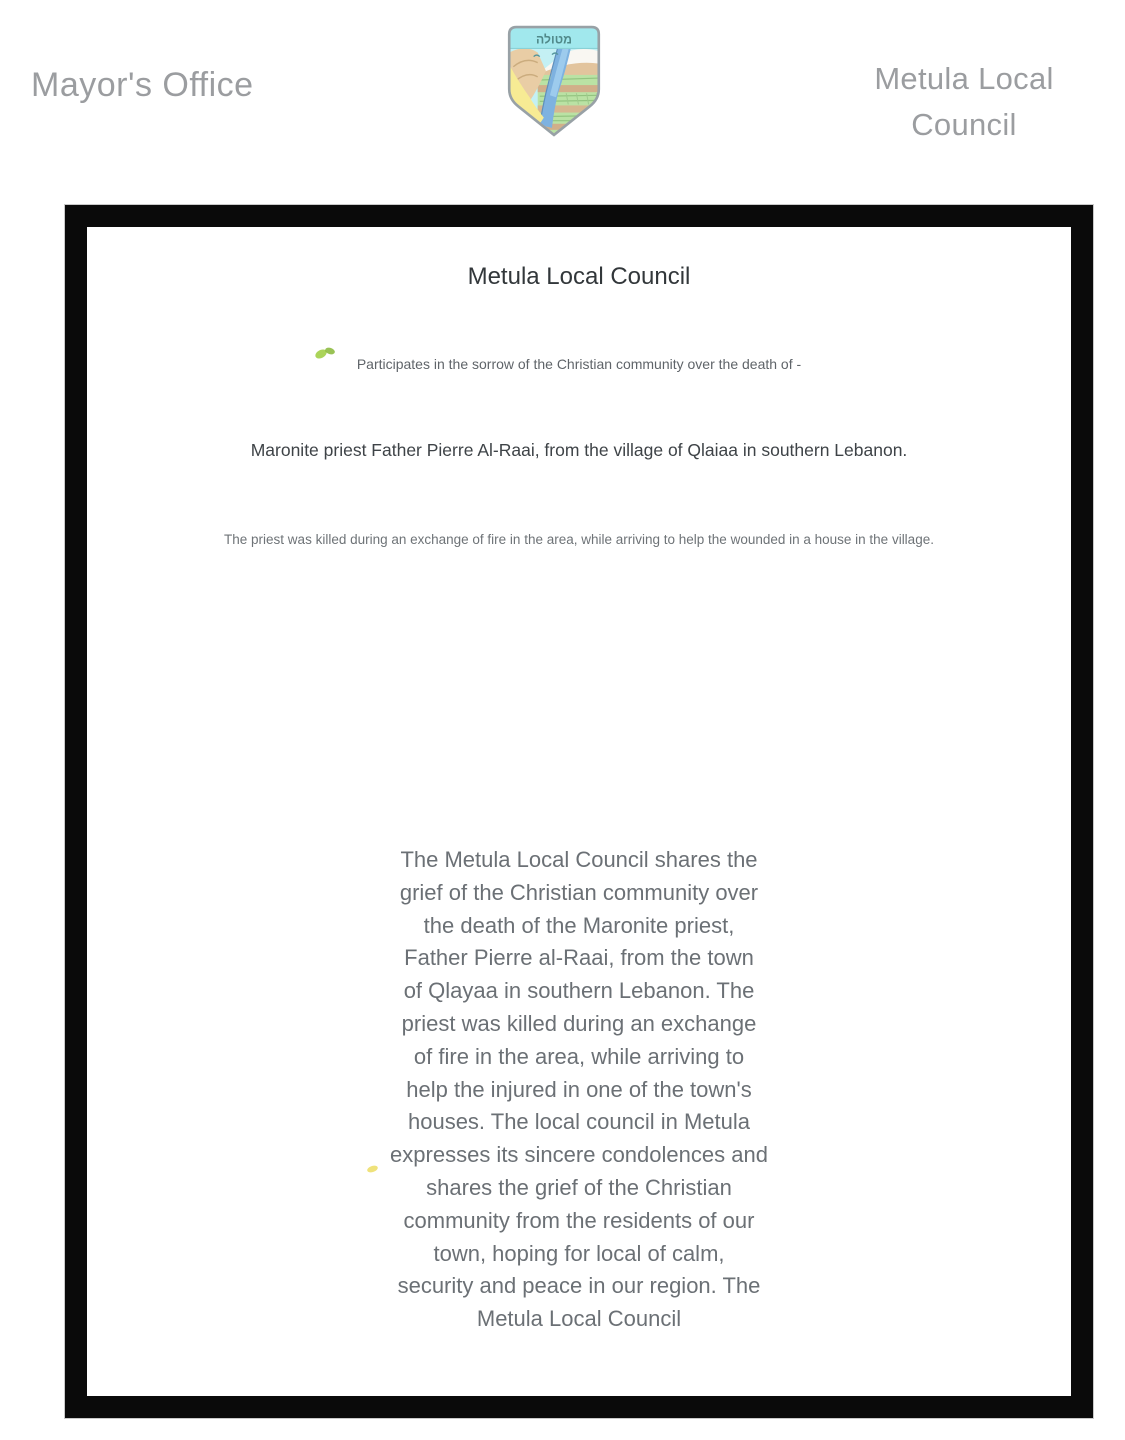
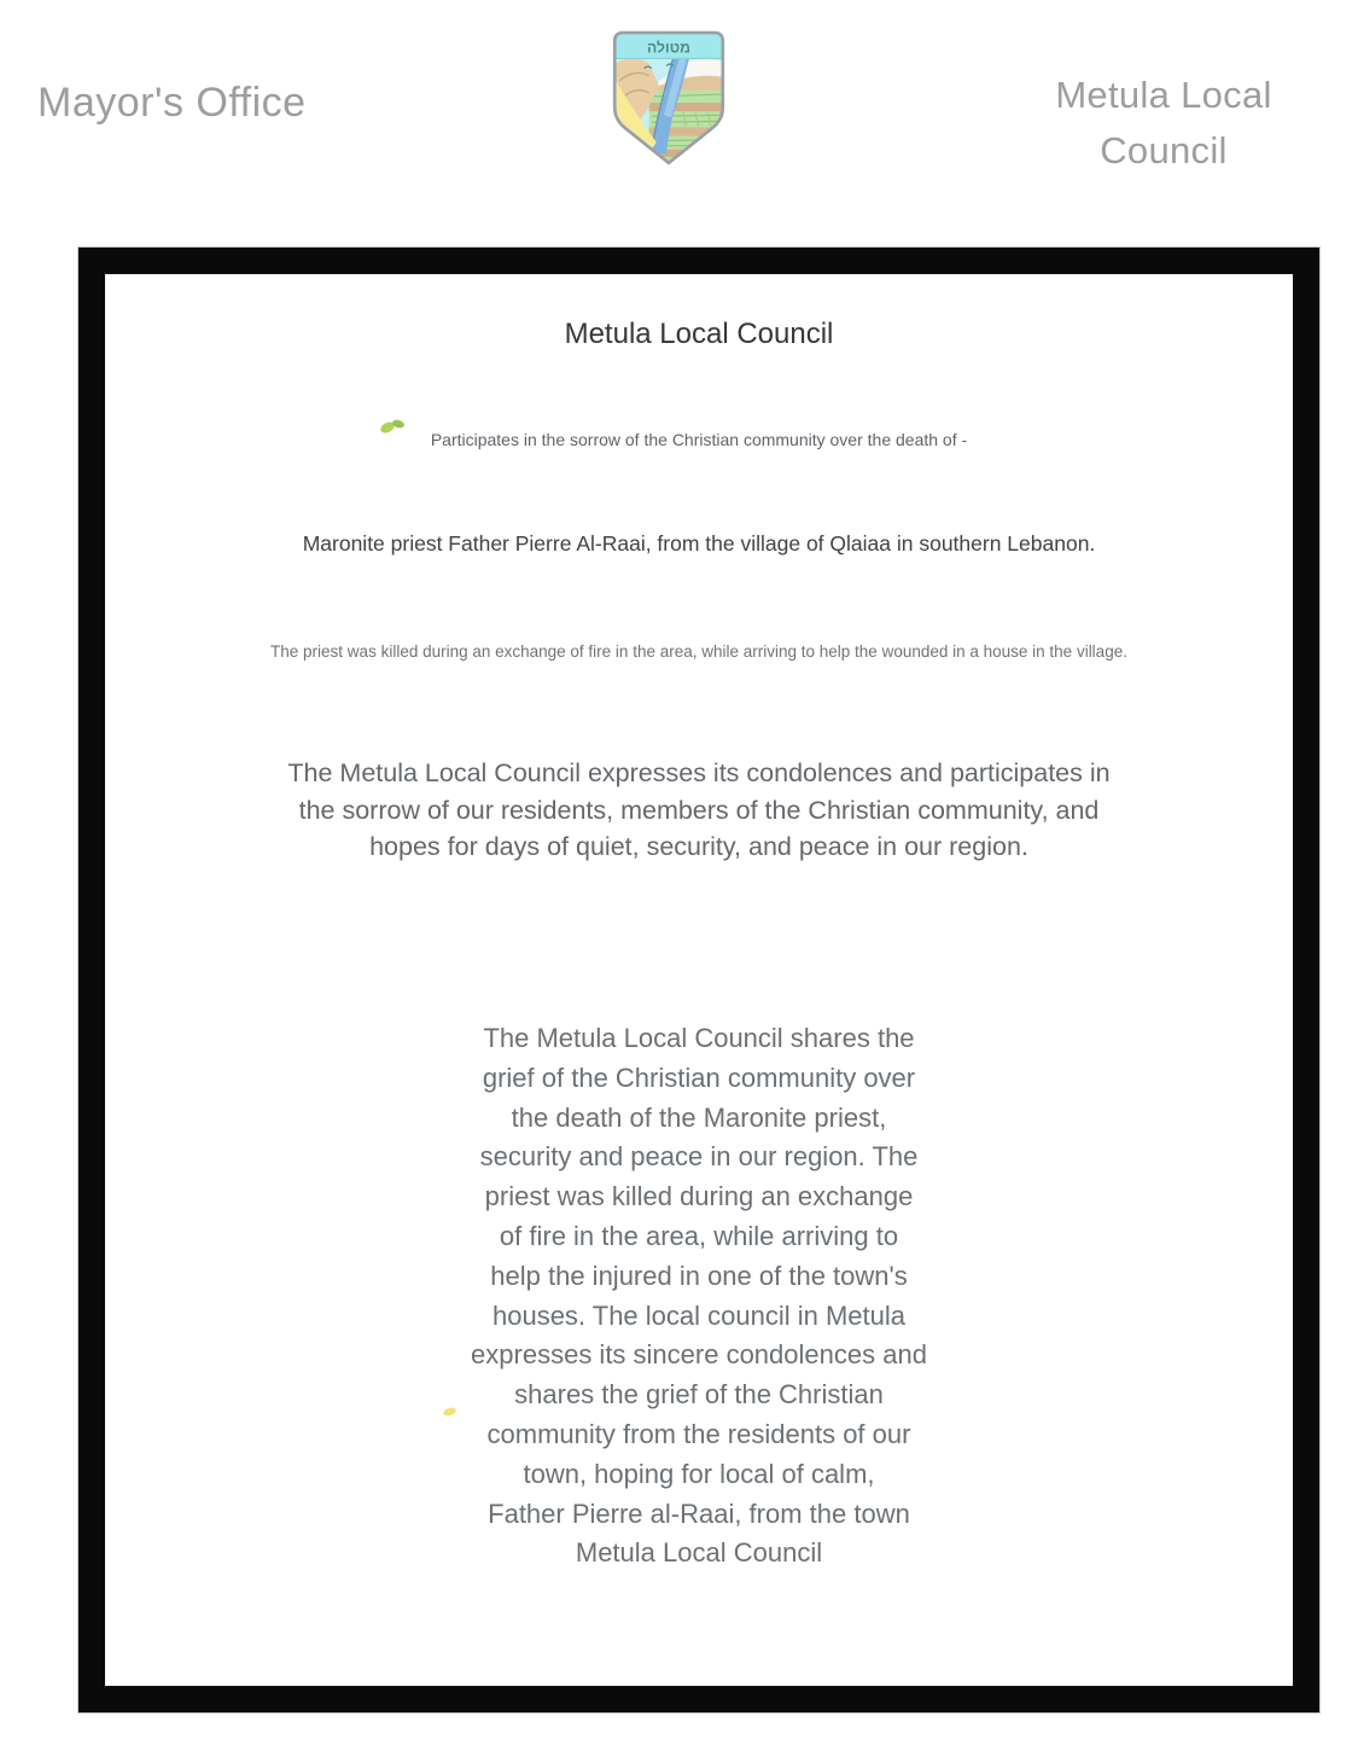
  Mayor's Office
  מטולה
  Metula Local
  Council
  Metula Local Council
  Participates in the sorrow of the Christian community over the death of -
  Maronite priest Father Pierre Al-Raai, from the village of Qlaiaa in southern Lebanon.
  The priest was killed during an exchange of fire in the area, while arriving to help the wounded in a house in the village.
+ The Metula Local Council expresses its condolences and participates in
+ the sorrow of our residents, members of the Christian community, and
+ hopes for days of quiet, security, and peace in our region.
  The Metula Local Council shares the
  grief of the Christian community over
  the death of the Maronite priest,
- Father Pierre al-Raai, from the town
+ security and peace in our region. The
- of Qlayaa in southern Lebanon. The
  priest was killed during an exchange
  of fire in the area, while arriving to
  help the injured in one of the town's
  houses. The local council in Metula
  expresses its sincere condolences and
  shares the grief of the Christian
  community from the residents of our
  town, hoping for local of calm,
- security and peace in our region. The
+ Father Pierre al-Raai, from the town
  Metula Local Council
